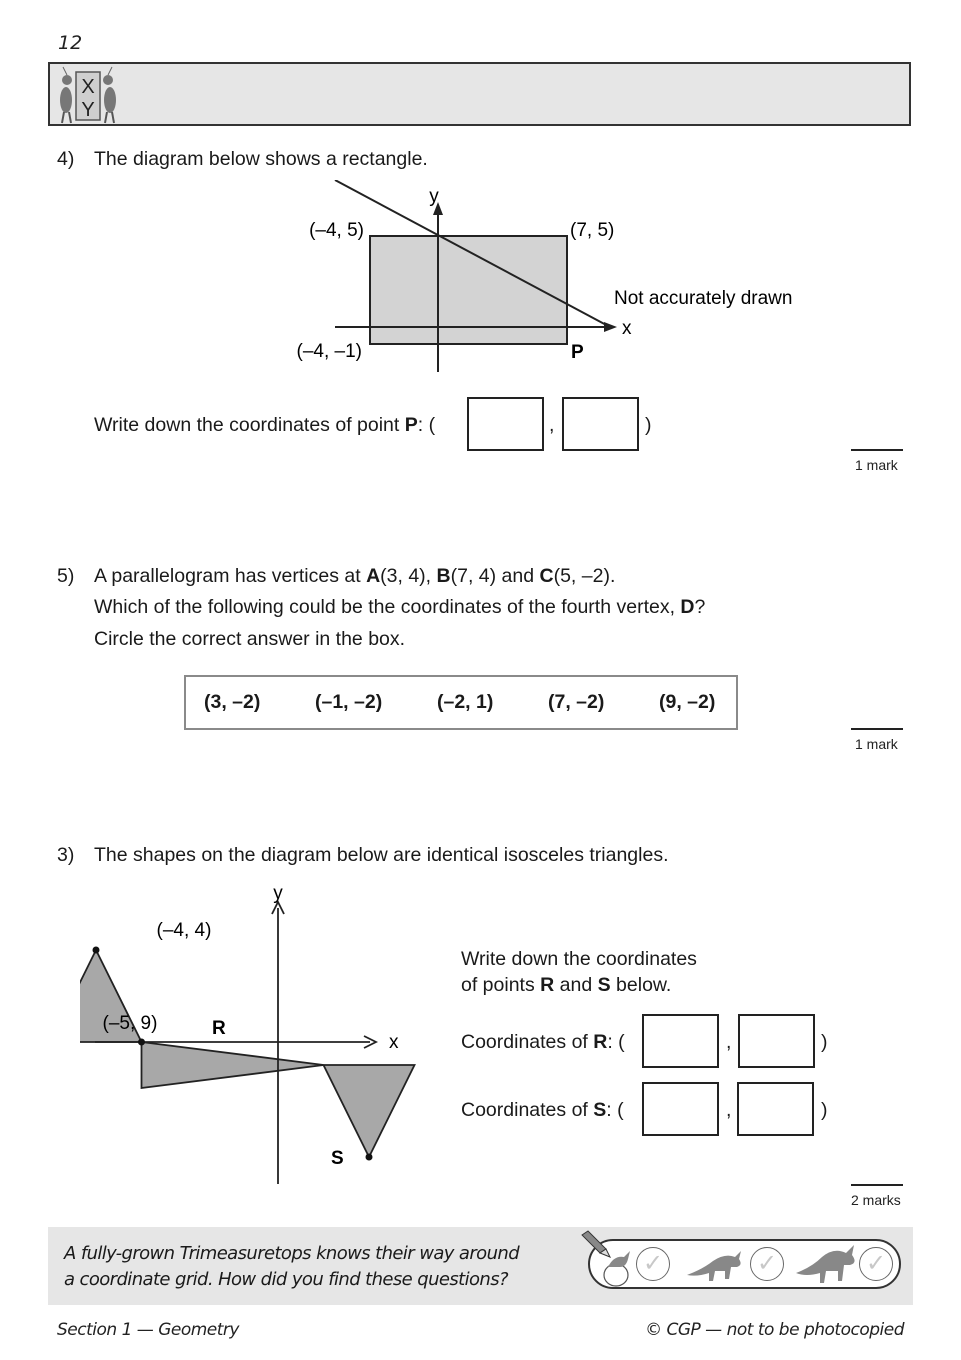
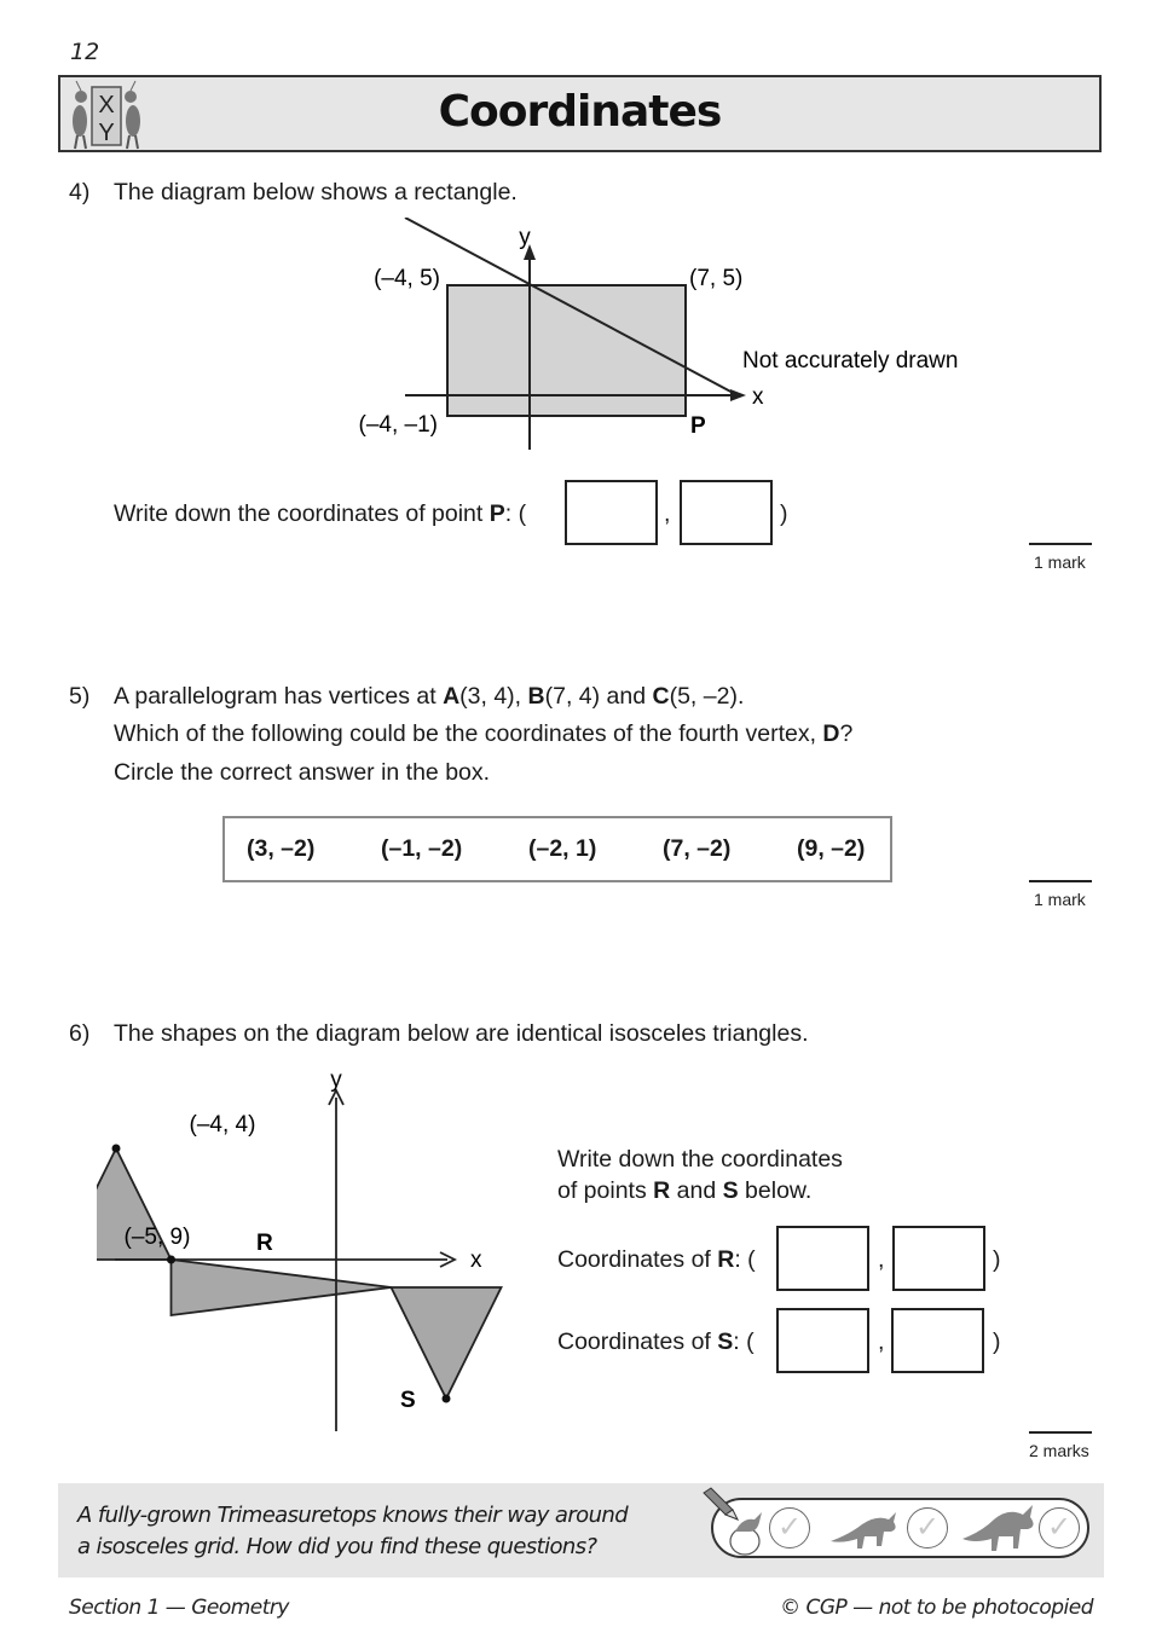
  12
  X
  Y
+ Coordinates
  4)
  The diagram below shows a rectangle.
  y
  x
  (–4, 5)
  (7, 5)
  (–4, –1)
  P
  Not accurately drawn
  Write down the coordinates of point P: (
  ,
  )
  1 mark
  5)
  A parallelogram has vertices at A(3, 4), B(7, 4) and C(5, –2).
  Which of the following could be the coordinates of the fourth vertex, D?
  Circle the correct answer in the box.
  (3, –2)
  (–1, –2)
  (–2, 1)
  (7, –2)
  (9, –2)
  1 mark
- 3)
+ 6)
  The shapes on the diagram below are identical isosceles triangles.
  y
  x
  (–4, 4)
  (–5, 9)
  R
  S
  Write down the coordinates
  of points R and S below.
  Coordinates of R: (
  ,
  )
  Coordinates of S: (
  ,
  )
  2 marks
  A fully-grown Trimeasuretops knows their way around
- a coordinate grid. How did you find these questions?
+ a isosceles grid. How did you find these questions?
  ✓
  ✓
  ✓
  Section 1 — Geometry
  © CGP — not to be photocopied
